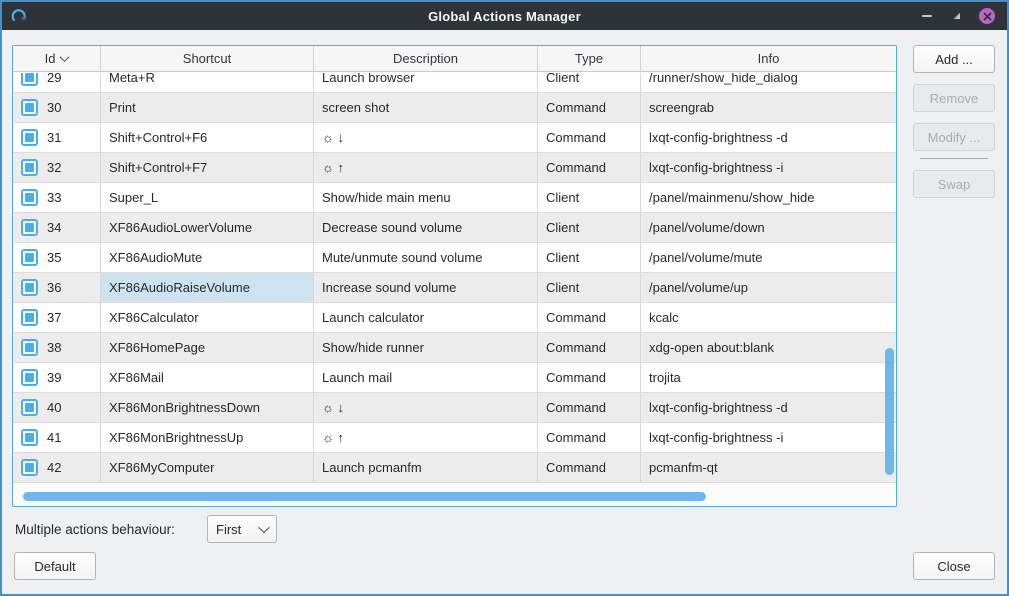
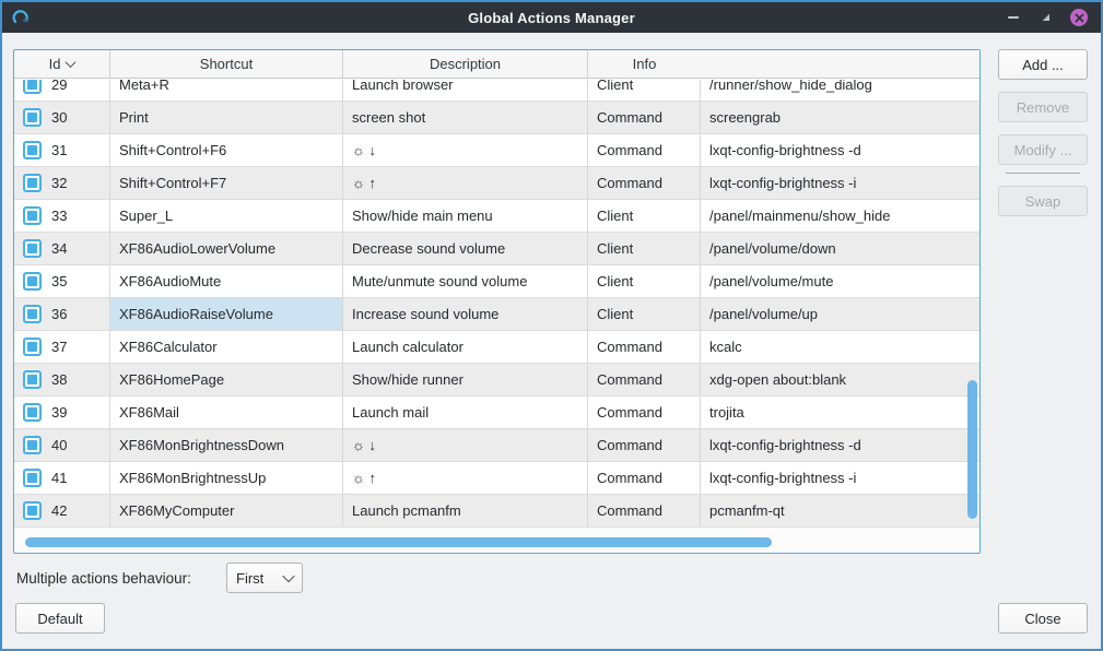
  Global Actions Manager
  Id
  Shortcut
  Description
- Type
  Info
  29
  Meta+R
  Launch browser
  Client
  /runner/show_hide_dialog
  30
  Print
  screen shot
  Command
  screengrab
  31
  Shift+Control+F6
  ☼ ↓
  Command
  lxqt-config-brightness -d
  32
  Shift+Control+F7
  ☼ ↑
  Command
  lxqt-config-brightness -i
  33
  Super_L
  Show/hide main menu
  Client
  /panel/mainmenu/show_hide
  34
  XF86AudioLowerVolume
  Decrease sound volume
  Client
  /panel/volume/down
  35
  XF86AudioMute
  Mute/unmute sound volume
  Client
  /panel/volume/mute
  36
  XF86AudioRaiseVolume
  Increase sound volume
  Client
  /panel/volume/up
  37
  XF86Calculator
  Launch calculator
  Command
  kcalc
  38
  XF86HomePage
  Show/hide runner
  Command
  xdg-open about:blank
  39
  XF86Mail
  Launch mail
  Command
  trojita
  40
  XF86MonBrightnessDown
  ☼ ↓
  Command
  lxqt-config-brightness -d
  41
  XF86MonBrightnessUp
  ☼ ↑
  Command
  lxqt-config-brightness -i
  42
  XF86MyComputer
  Launch pcmanfm
  Command
  pcmanfm-qt
  Add ...
  Remove
  Modify ...
  Swap
  Multiple actions behaviour:
  First
  Default
  Close
